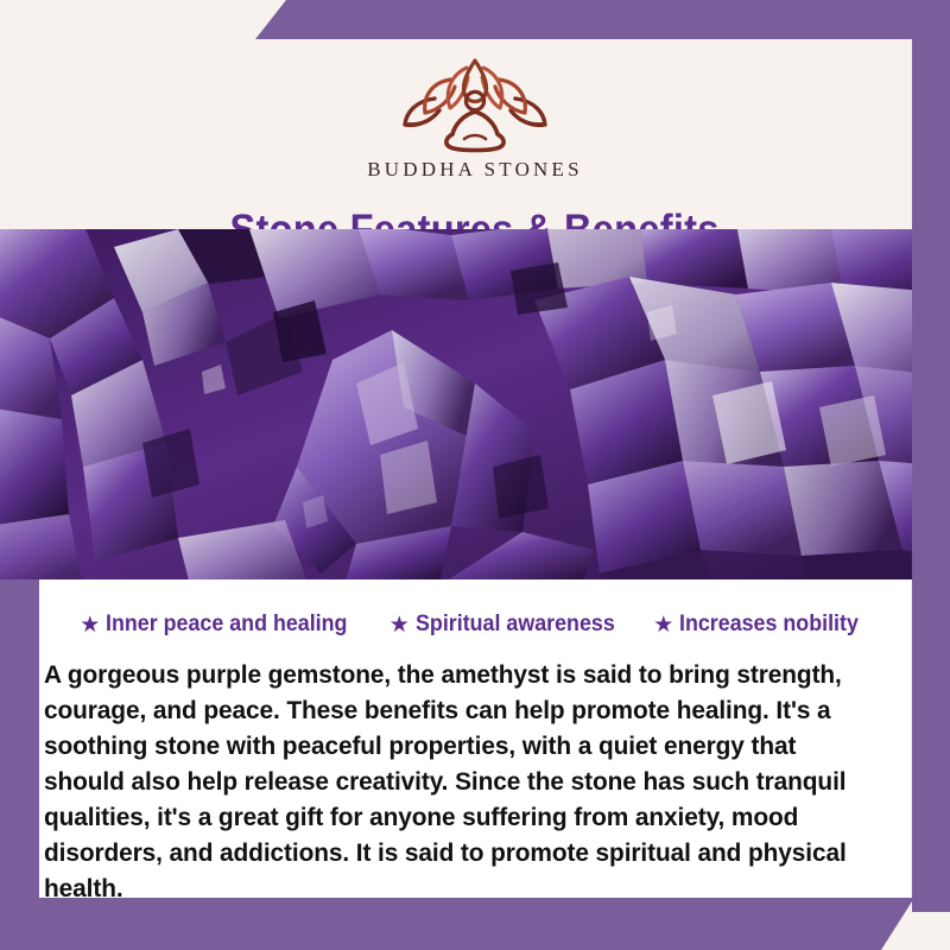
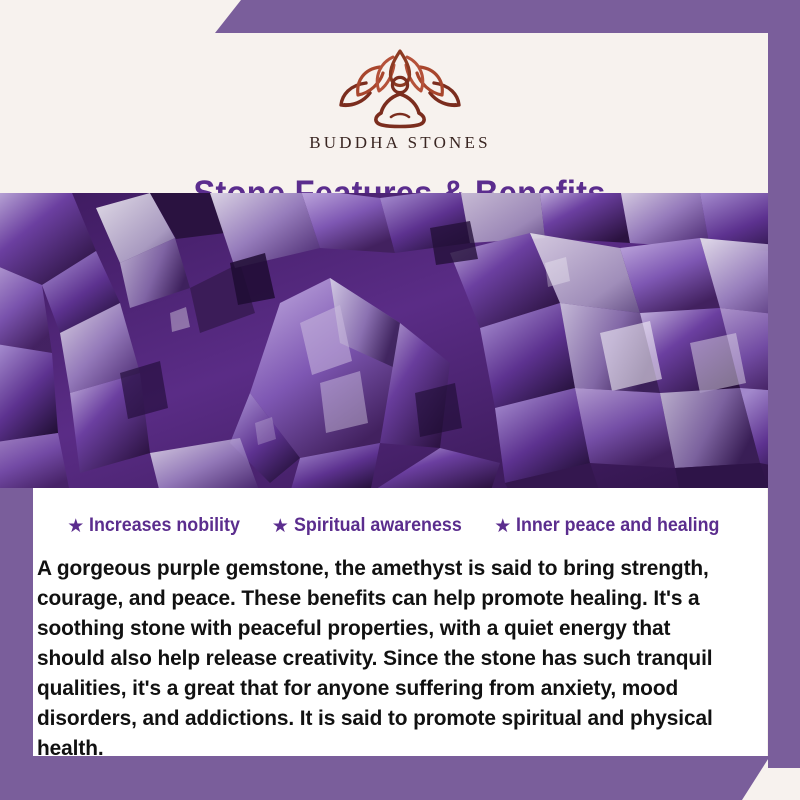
  BUDDHA STONES
  ★
- Inner peace and healing
+ Increases nobility
  ★
  Spiritual awareness
  ★
- Increases nobility
+ Inner peace and healing
- A gorgeous purple gemstone, the amethyst is said to bring strength, courage, and peace. These benefits can help promote healing. It's a soothing stone with peaceful properties, with a quiet energy that should also help release creativity. Since the stone has such tranquil qualities, it's a great gift for anyone suffering from anxiety, mood disorders, and addictions. It is said to promote spiritual and physical health.
+ A gorgeous purple gemstone, the amethyst is said to bring strength, courage, and peace. These benefits can help promote healing. It's a soothing stone with peaceful properties, with a quiet energy that should also help release creativity. Since the stone has such tranquil qualities, it's a great that for anyone suffering from anxiety, mood disorders, and addictions. It is said to promote spiritual and physical health.
